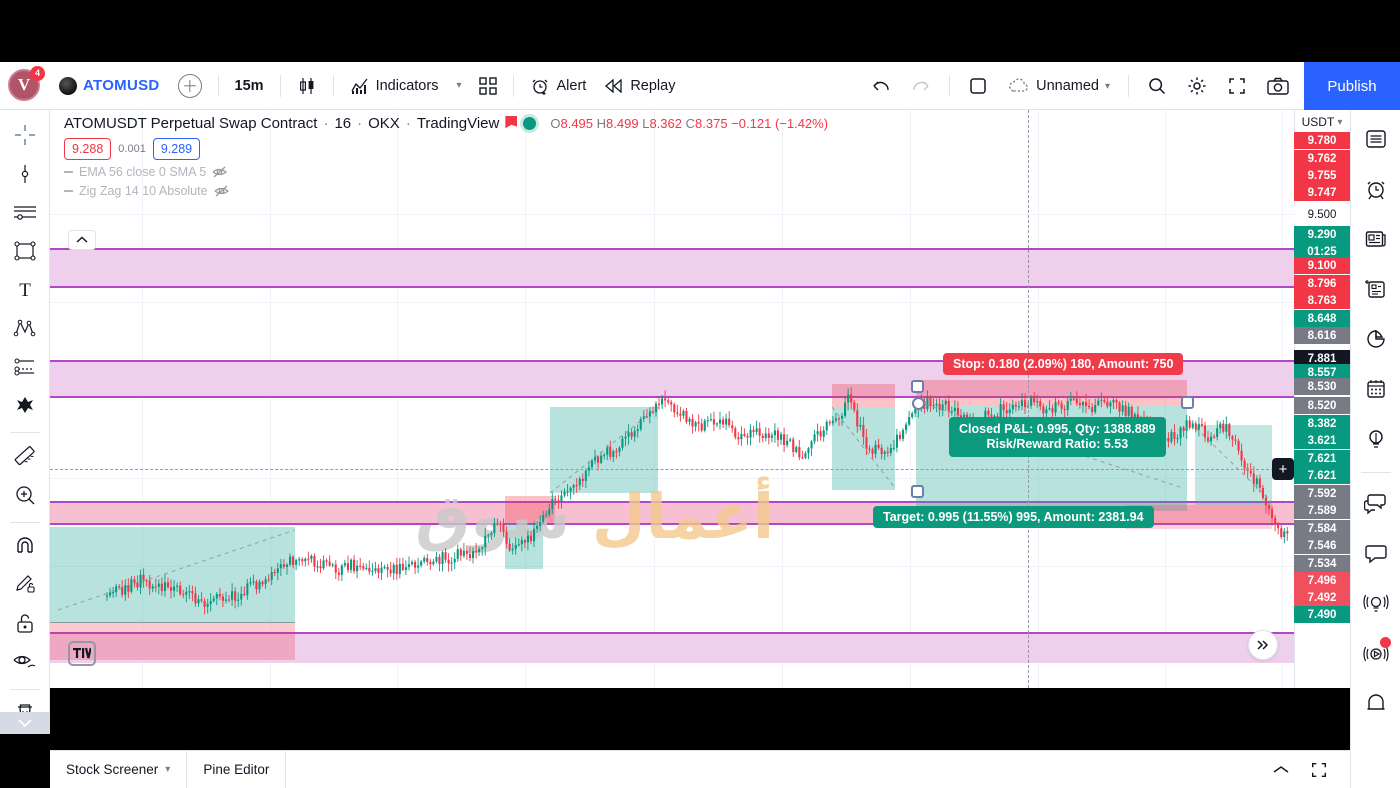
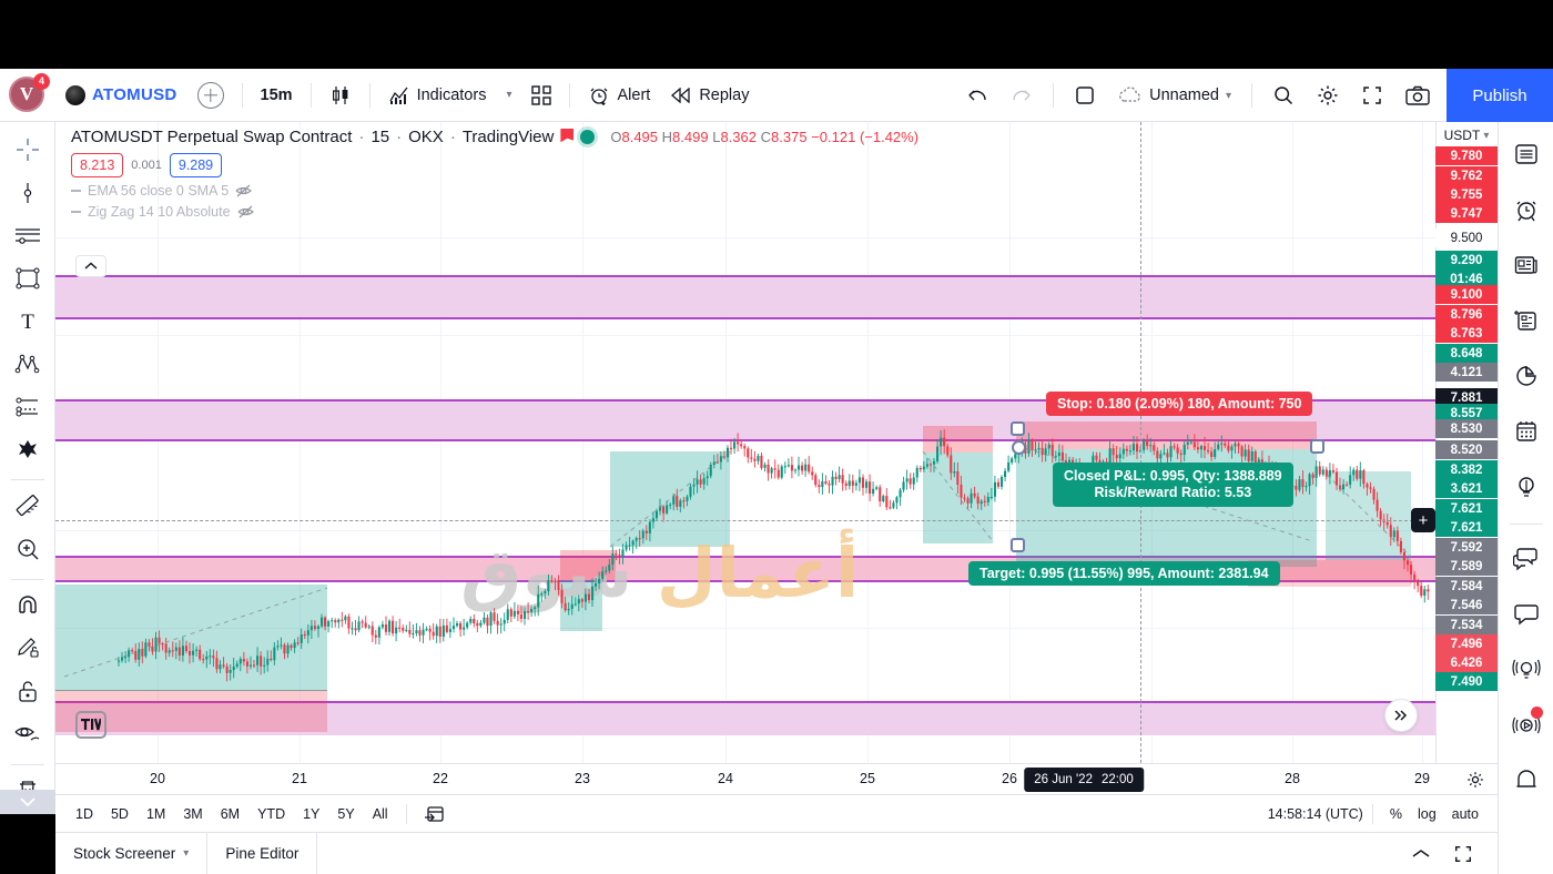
  V
  4
  ATOMUSD
  15m
  Indicators
  ▾
  Alert
  Replay
  Unnamed
  ▾
  Publish
  T
  أعمالوق
  Stop: 0.180 (2.09%) 180, Amount: 750
  Closed P&L: 0.995, Qty: 1388.889
  Risk/Reward Ratio: 5.53
  Target: 0.995 (11.55%) 995, Amount: 2381.94
  +
  ATOMUSDT Perpetual Swap Contract
  ·
- 16
+ 15
  ·
  OKX
  ·
  TradingView
  O8.495 H8.499 L8.362 C8.375 −0.121 (−1.42%)
- 9.288
+ 8.213
  0.001
  9.289
  EMA 56 close 0 SMA 5
  Zig Zag 14 10 Absolute
  USDT
  ▾
  9.780
  9.762
  9.755
  9.747
  9.500
  9.290
- 01:25
+ 01:46
  9.100
  8.796
  8.763
  8.648
- 8.616
+ 4.121
  7.881
  8.557
  8.530
  8.520
  8.382
  3.621
  7.621
  7.621
  7.592
  7.589
  7.584
  7.546
  7.534
  7.496
- 7.492
+ 6.426
  7.490
+ 20
+ 21
+ 22
+ 23
+ 24
+ 25
+ 26
+ 28
+ 29
+ 26 Jun '22
+ 22:00
+ 1D
+ 5D
+ 1M
+ 3M
+ 6M
+ YTD
+ 1Y
+ 5Y
+ All
+ 14:58:14 (UTC)
+ %
+ log
+ auto
  Stock Screener
  ▾
  Pine Editor
